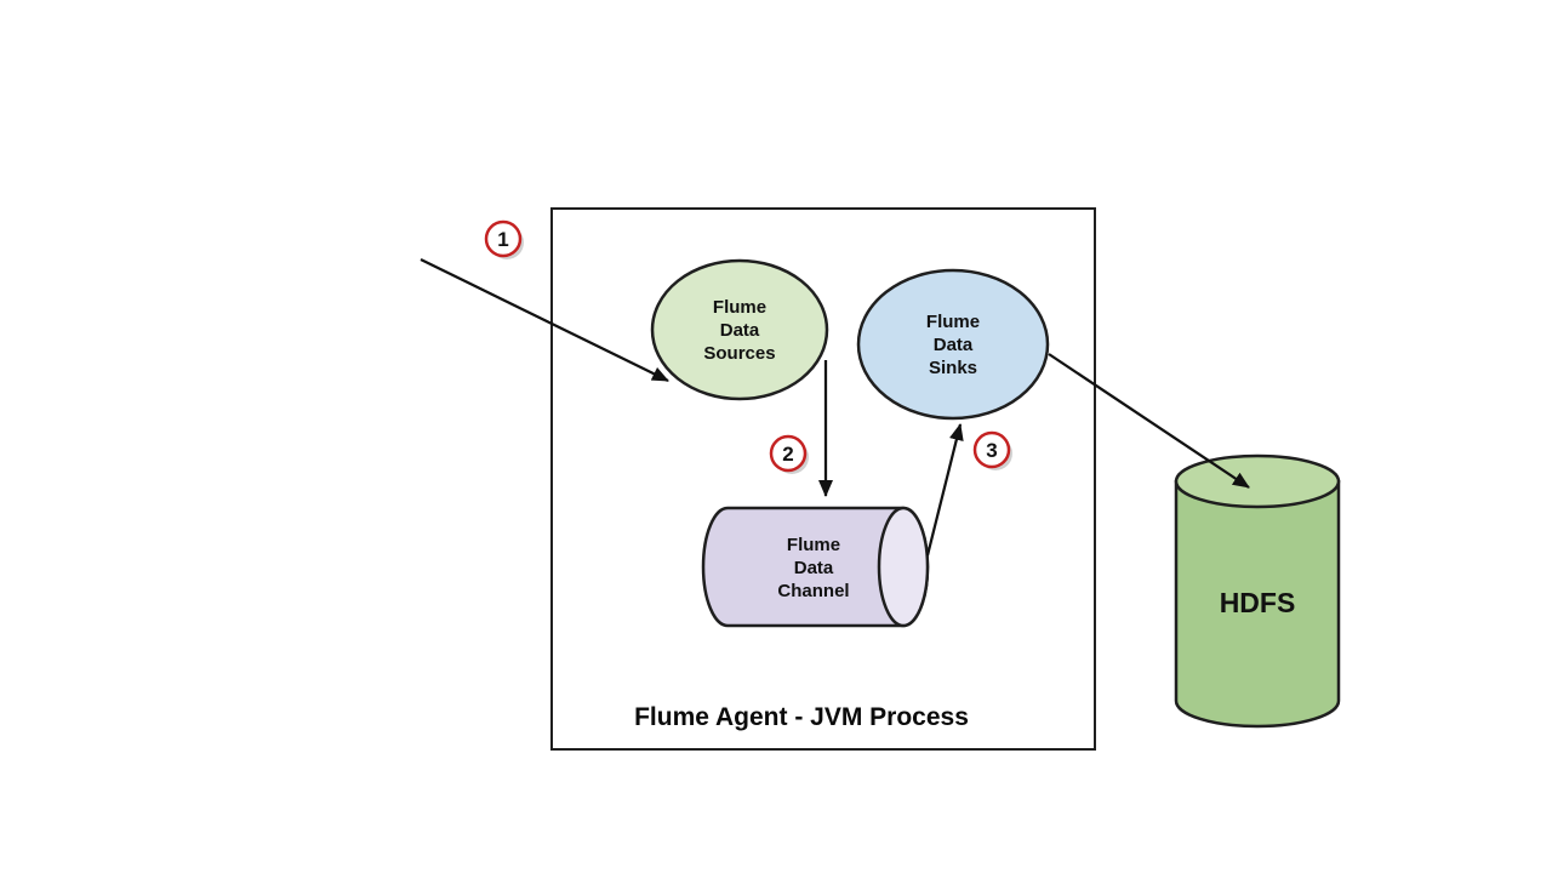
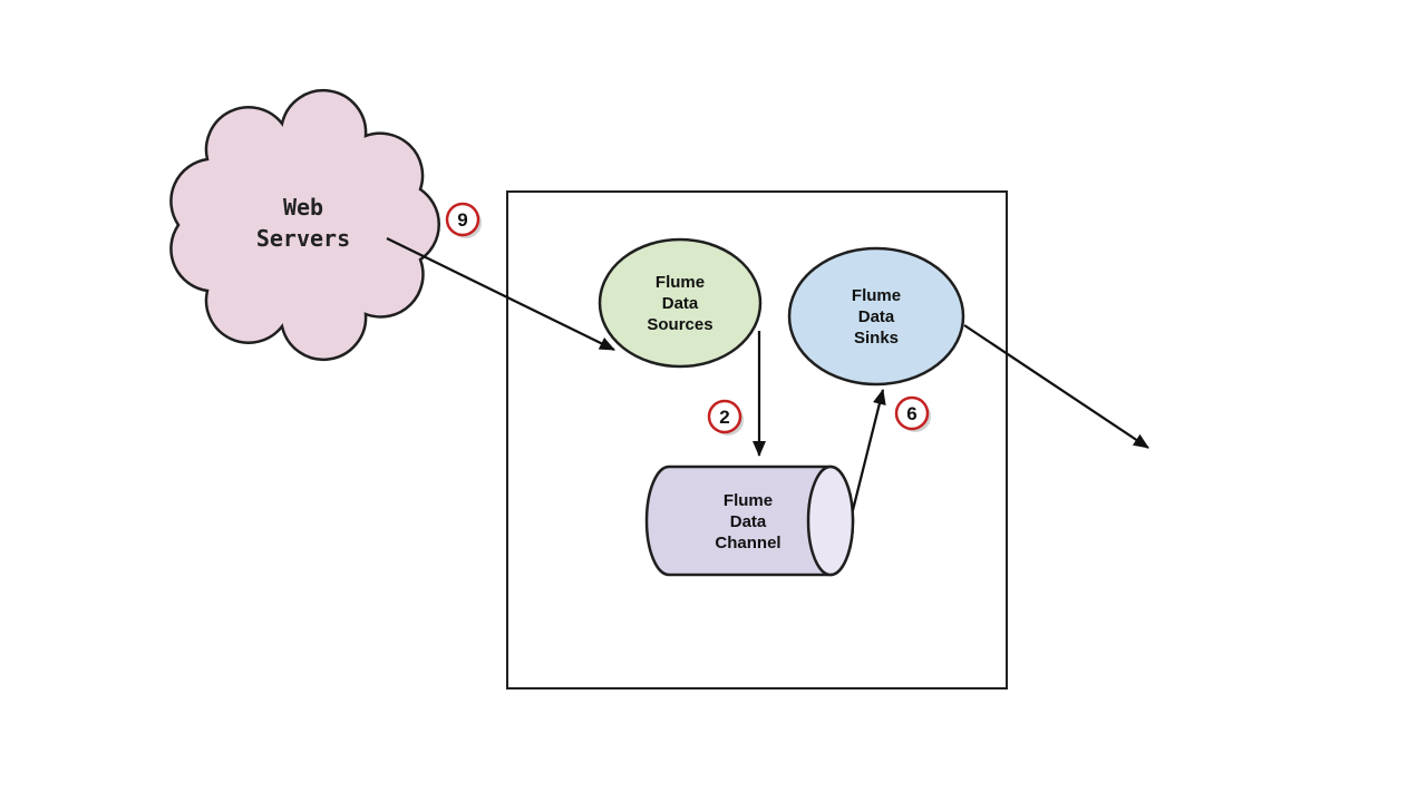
+ Web
+ Servers
  Flume
  Data
  Sources
  Flume
  Data
  Sinks
  Flume
  Data
  Channel
- Flume Agent - JVM Process
- HDFS
- 1
+ 9
  2
- 3
+ 6
